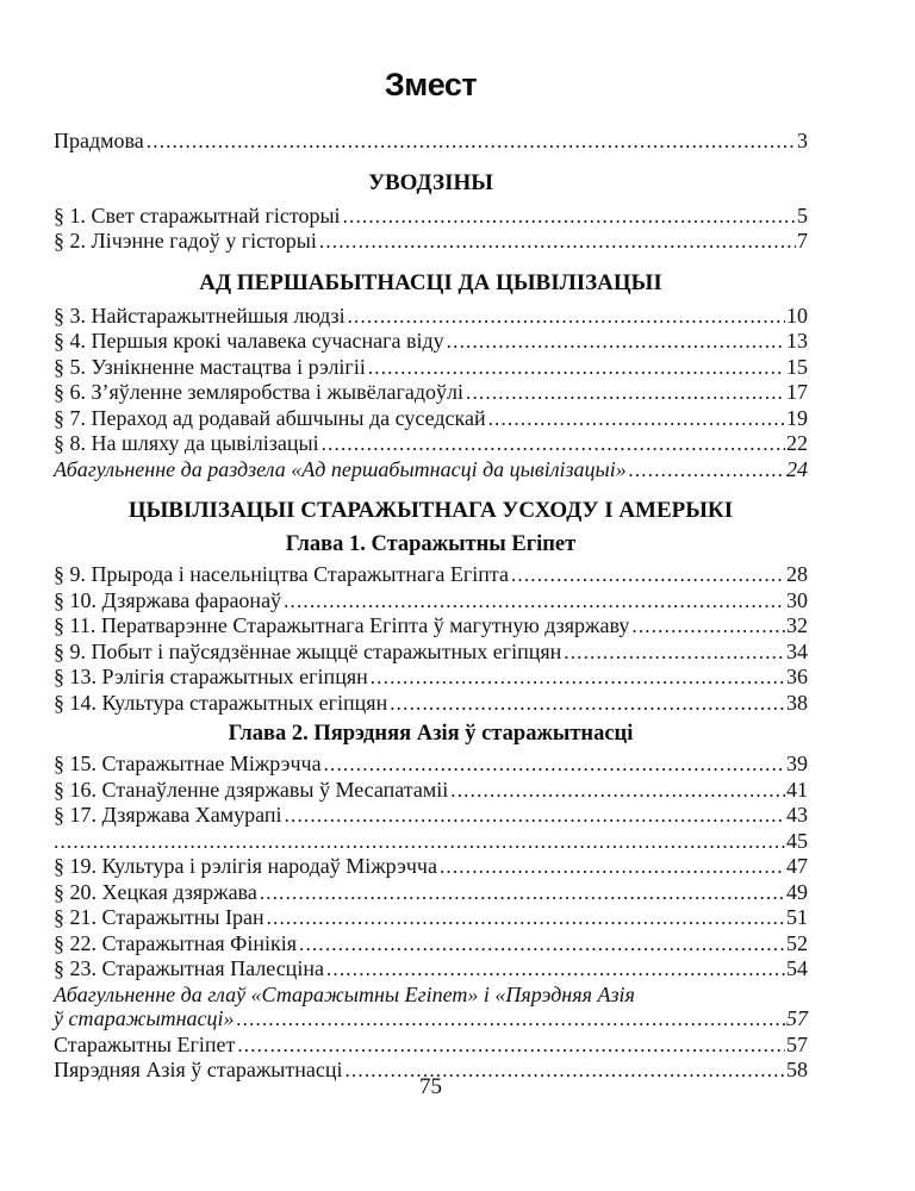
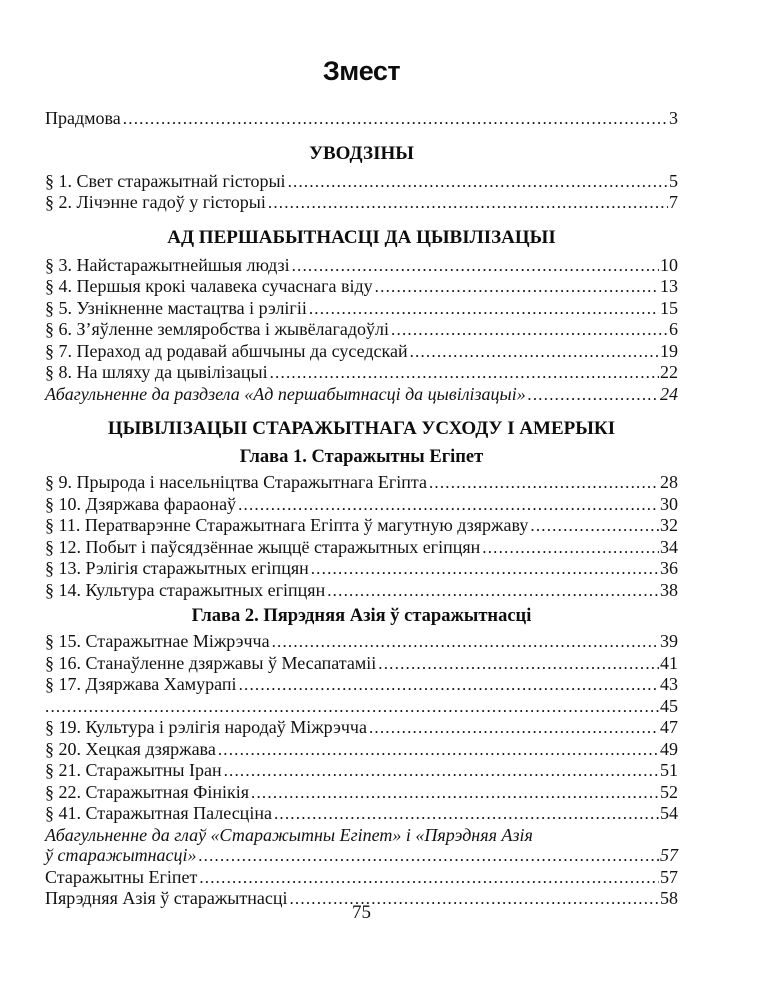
  Змест
  Прадмова
  3
  УВОДЗІНЫ
  § 1. Свет старажытнай гісторыі
  5
  § 2. Лічэнне гадоў у гісторыі
  7
  АД ПЕРШАБЫТНАСЦІ ДА ЦЫВІЛІЗАЦЫІ
  § 3. Найстаражытнейшыя людзі
  10
  § 4. Першыя крокі чалавека сучаснага віду
  13
  § 5. Узнікненне мастацтва і рэлігіі
  15
  § 6. З’яўленне земляробства і жывёлагадоўлі
- 17
+ 6
  § 7. Пераход ад родавай абшчыны да суседскай
  19
  § 8. На шляху да цывілізацыі
  22
  Абагульненне да раздзела «Ад першабытнасці да цывілізацыі»
  24
  ЦЫВІЛІЗАЦЫІ СТАРАЖЫТНАГА УСХОДУ І АМЕРЫКІ
  Глава 1. Старажытны Егіпет
  § 9. Прырода і насельніцтва Старажытнага Егіпта
  28
  § 10. Дзяржава фараонаў
  30
  § 11. Ператварэнне Старажытнага Егіпта ў магутную дзяржаву
  32
- § 9. Побыт і паўсядзённае жыццё старажытных егіпцян
+ § 12. Побыт і паўсядзённае жыццё старажытных егіпцян
  34
  § 13. Рэлігія старажытных егіпцян
  36
  § 14. Культура старажытных егіпцян
  38
  Глава 2. Пярэдняя Азія ў старажытнасці
  § 15. Старажытнае Міжрэчча
  39
  § 16. Станаўленне дзяржавы ў Месапатаміі
  41
  § 17. Дзяржава Хамурапі
  43
  45
  § 19. Культура і рэлігія народаў Міжрэчча
  47
  § 20. Хецкая дзяржава
  49
  § 21. Старажытны Іран
  51
  § 22. Старажытная Фінікія
  52
- § 23. Старажытная Палесціна
+ § 41. Старажытная Палесціна
  54
  Абагульненне да глаў «Старажытны Егіпет» і «Пярэдняя Азія
  ў старажытнасці»
  57
  Старажытны Егіпет
  57
  Пярэдняя Азія ў старажытнасці
  58
  75
